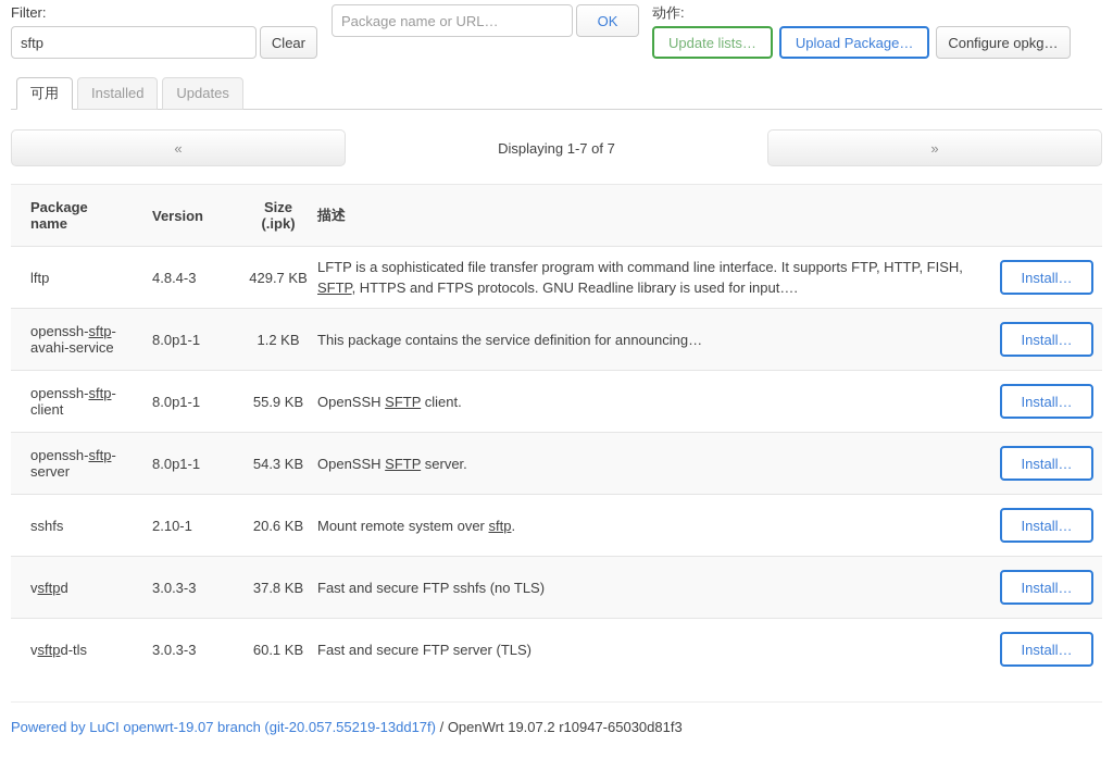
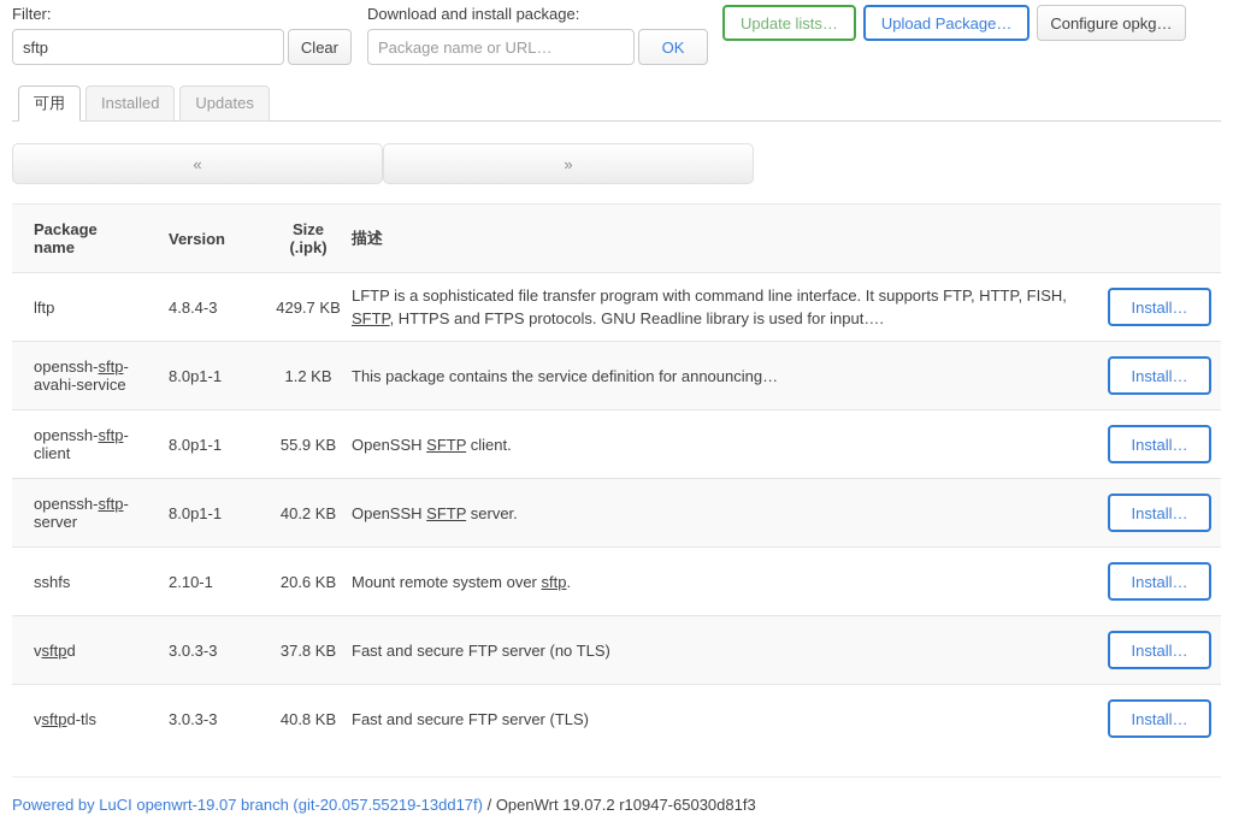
  Filter:
  sftp
  Clear
+ Download and install package:
  Package name or URL…
  OK
- 动作:
  Update lists…
  Upload Package…
  Configure opkg…
  可用
  Installed
  Updates
  «
- Displaying 1-7 of 7
  »
  Package name
  Version
  Size (.ipk)
  描述
  lftp
  4.8.4-3
  429.7 KB
  LFTP is a sophisticated file transfer program with command line interface. It supports FTP, HTTP, FISH, SFTP, HTTPS and FTPS protocols. GNU Readline library is used for input….
  Install…
  openssh-sftp-avahi-service
  8.0p1-1
  1.2 KB
  This package contains the service definition for announcing…
  Install…
  openssh-sftp-client
  8.0p1-1
  55.9 KB
  OpenSSH SFTP client.
  Install…
  openssh-sftp-server
  8.0p1-1
- 54.3 KB
+ 40.2 KB
  OpenSSH SFTP server.
  Install…
  sshfs
  2.10-1
  20.6 KB
  Mount remote system over sftp.
  Install…
  vsftpd
  3.0.3-3
  37.8 KB
- Fast and secure FTP sshfs (no TLS)
+ Fast and secure FTP server (no TLS)
  Install…
  vsftpd-tls
  3.0.3-3
- 60.1 KB
+ 40.8 KB
  Fast and secure FTP server (TLS)
  Install…
  Powered by LuCI openwrt-19.07 branch (git-20.057.55219-13dd17f) / OpenWrt 19.07.2 r10947-65030d81f3
